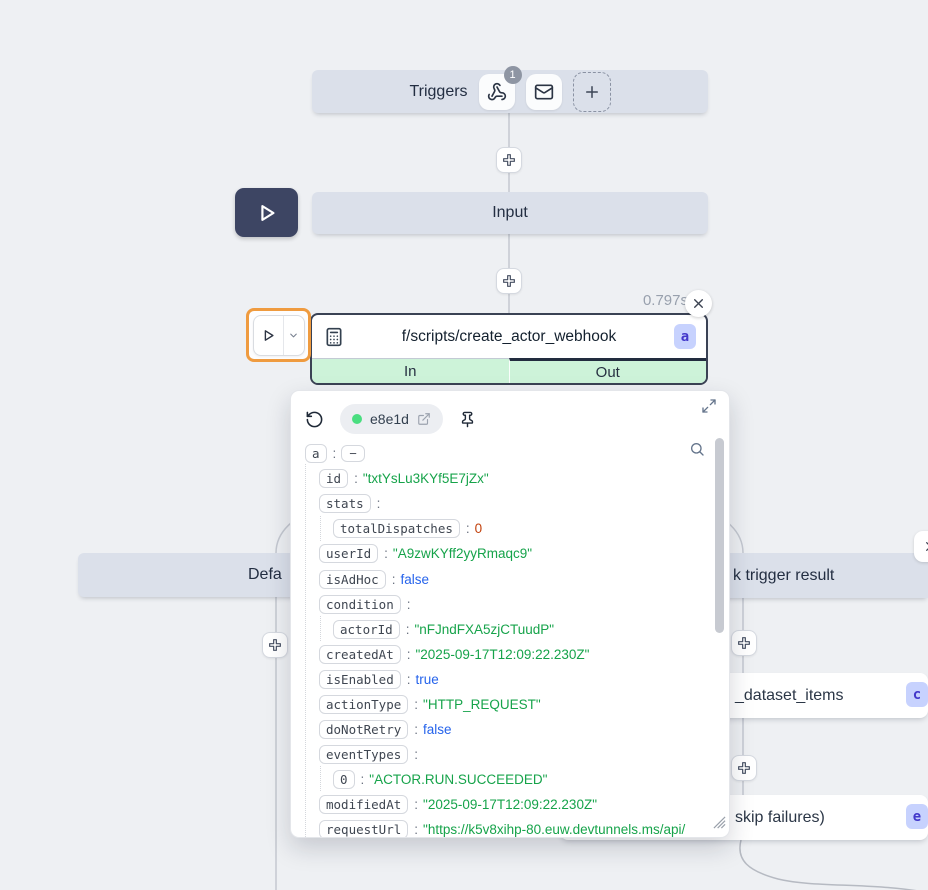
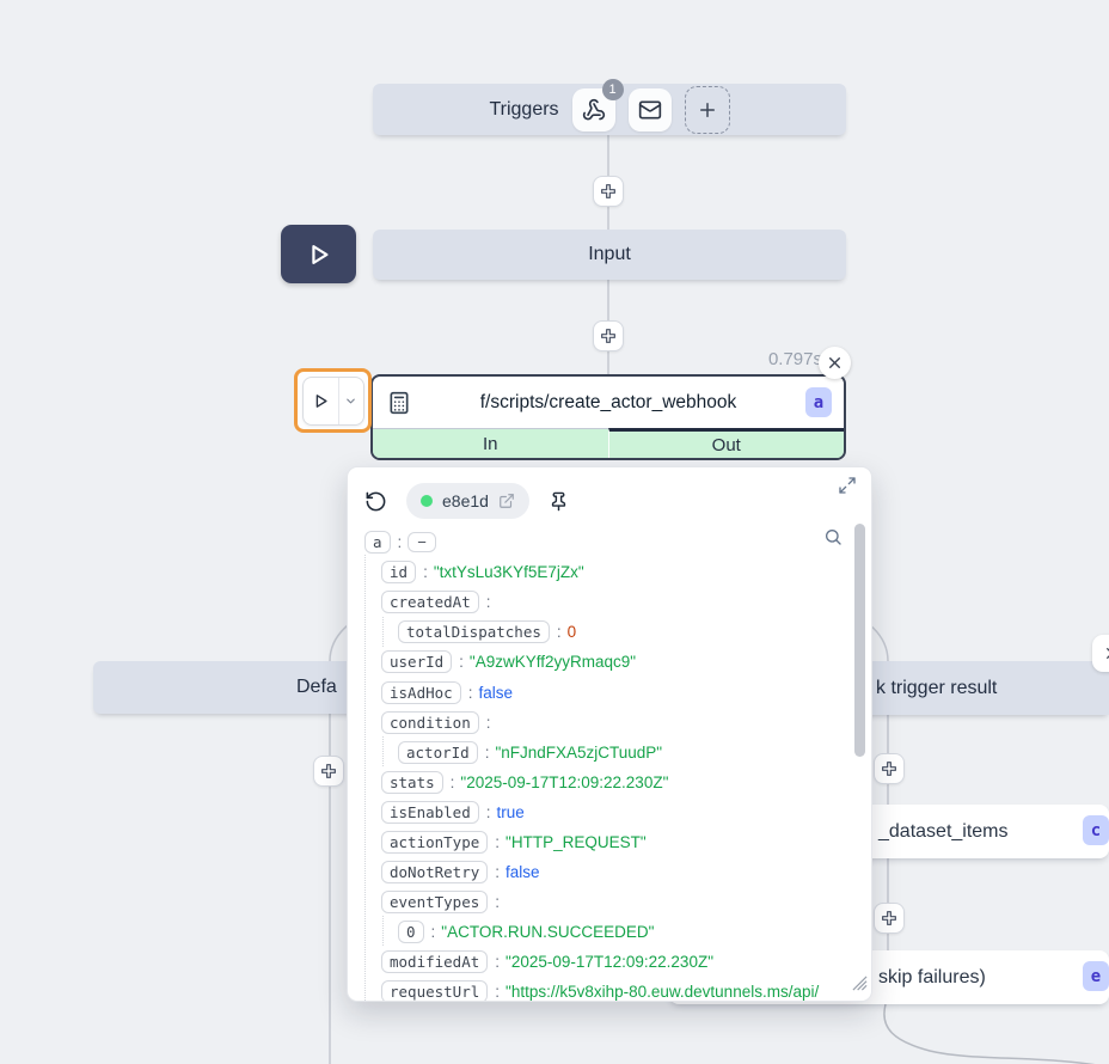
  Triggers
  1
  Input
  0.797
  f/scripts/create_actor_webhook
  a
  In
  Out
  Defa
  k trigger result
  _dataset_items
  c
  skip failures)
  e
  e8e1d
  a
  :
  −
  id
  :
  "txtYsLu3KYf5E7jZx"
- stats
+ createdAt
  :
  totalDispatches
  :
  0
  userId
  :
  "A9zwKYff2yyRmaqc9"
  isAdHoc
  :
  false
  condition
  :
  actorId
  :
  "nFJndFXA5zjCTuudP"
- createdAt
+ stats
  :
  "2025-09-17T12:09:22.230Z"
  isEnabled
  :
  true
  actionType
  :
  "HTTP_REQUEST"
  doNotRetry
  :
  false
  eventTypes
  :
  0
  :
  "ACTOR.RUN.SUCCEEDED"
  modifiedAt
  :
  "2025-09-17T12:09:22.230Z"
  requestUrl
  :
  "https://k5v8xihp-80.euw.devtunnels.ms/api/
